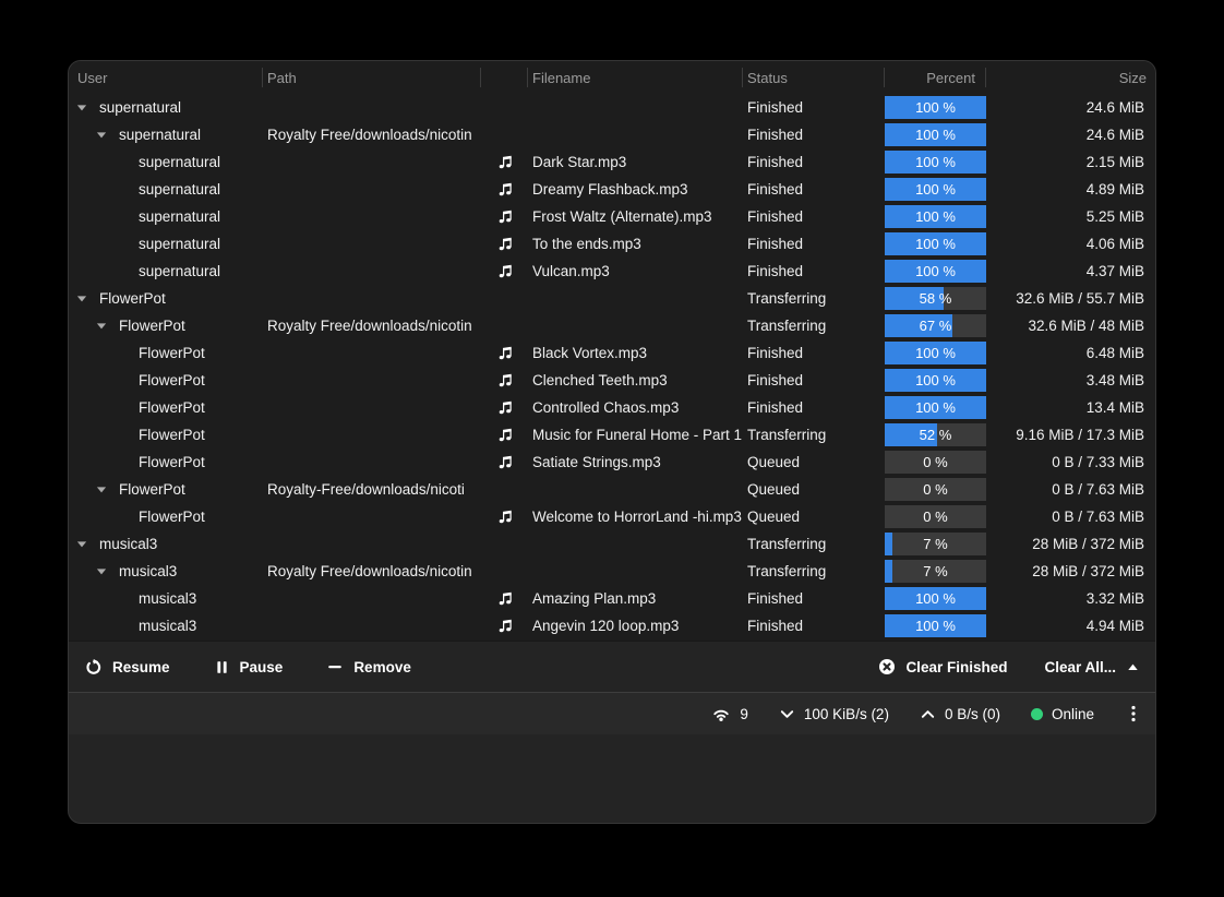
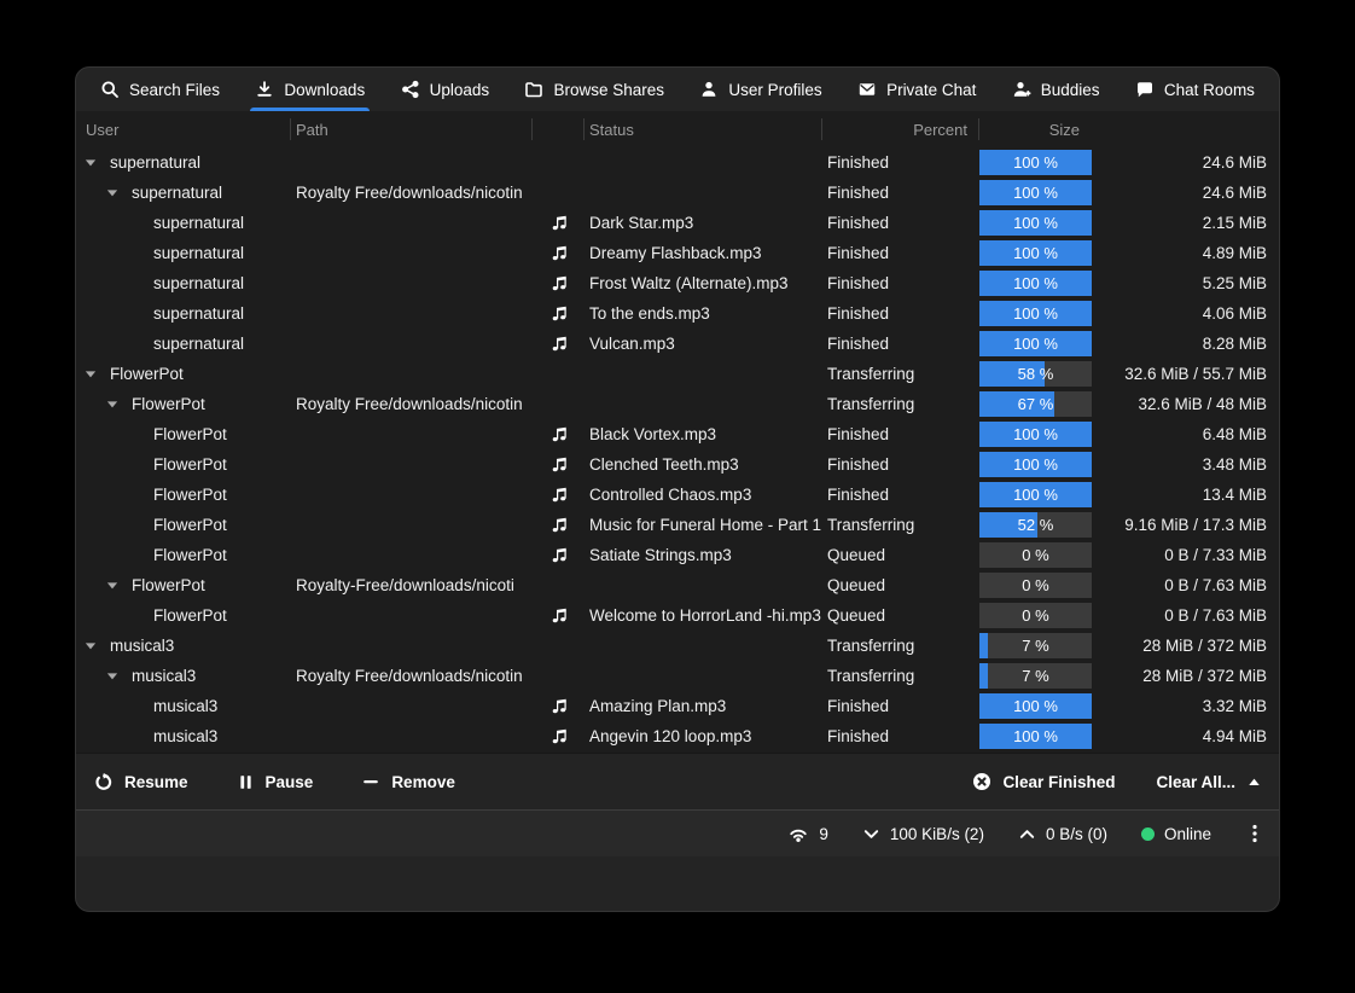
+ Search Files
+ Downloads
+ Uploads
+ Browse Shares
+ User Profiles
+ Private Chat
+ Buddies
+ Chat Rooms
  User
  Path
- Filename
  Status
  Percent
  Size
  supernatural
  Finished
  100 %
  24.6 MiB
  supernatural
  Royalty Free/downloads/nicotin
  Finished
  100 %
  24.6 MiB
  supernatural
  Dark Star.mp3
  Finished
  100 %
  2.15 MiB
  supernatural
  Dreamy Flashback.mp3
  Finished
  100 %
  4.89 MiB
  supernatural
  Frost Waltz (Alternate).mp3
  Finished
  100 %
  5.25 MiB
  supernatural
  To the ends.mp3
  Finished
  100 %
  4.06 MiB
  supernatural
  Vulcan.mp3
  Finished
  100 %
- 4.37 MiB
+ 8.28 MiB
  FlowerPot
  Transferring
  58 %
  32.6 MiB / 55.7 MiB
  FlowerPot
  Royalty Free/downloads/nicotin
  Transferring
  67 %
  32.6 MiB / 48 MiB
  FlowerPot
  Black Vortex.mp3
  Finished
  100 %
  6.48 MiB
  FlowerPot
  Clenched Teeth.mp3
  Finished
  100 %
  3.48 MiB
  FlowerPot
  Controlled Chaos.mp3
  Finished
  100 %
  13.4 MiB
  FlowerPot
  Music for Funeral Home - Part 1
  Transferring
  52 %
  9.16 MiB / 17.3 MiB
  FlowerPot
  Satiate Strings.mp3
  Queued
  0 %
  0 B / 7.33 MiB
  FlowerPot
  Royalty-Free/downloads/nicoti
  Queued
  0 %
  0 B / 7.63 MiB
  FlowerPot
  Welcome to HorrorLand -hi.mp3
  Queued
  0 %
  0 B / 7.63 MiB
  musical3
  Transferring
  7 %
  28 MiB / 372 MiB
  musical3
  Royalty Free/downloads/nicotin
  Transferring
  7 %
  28 MiB / 372 MiB
  musical3
  Amazing Plan.mp3
  Finished
  100 %
  3.32 MiB
  musical3
  Angevin 120 loop.mp3
  Finished
  100 %
  4.94 MiB
  Resume
  Pause
  Remove
  Clear Finished
  Clear All...
  9
  100 KiB/s (2)
  0 B/s (0)
  Online
